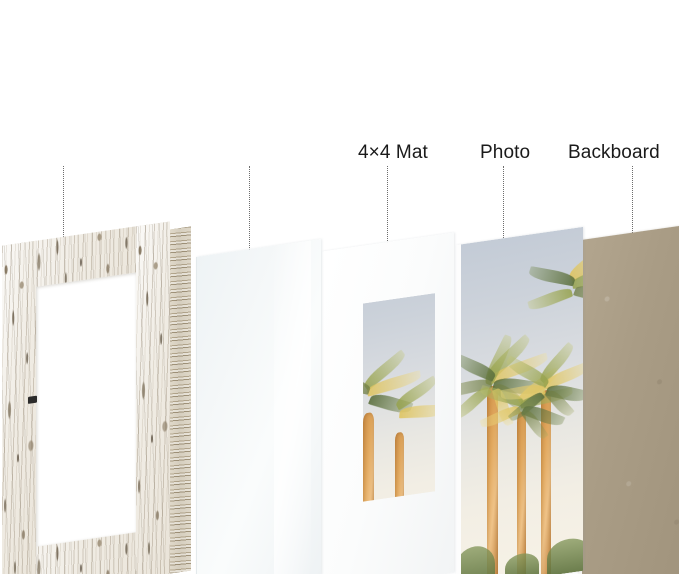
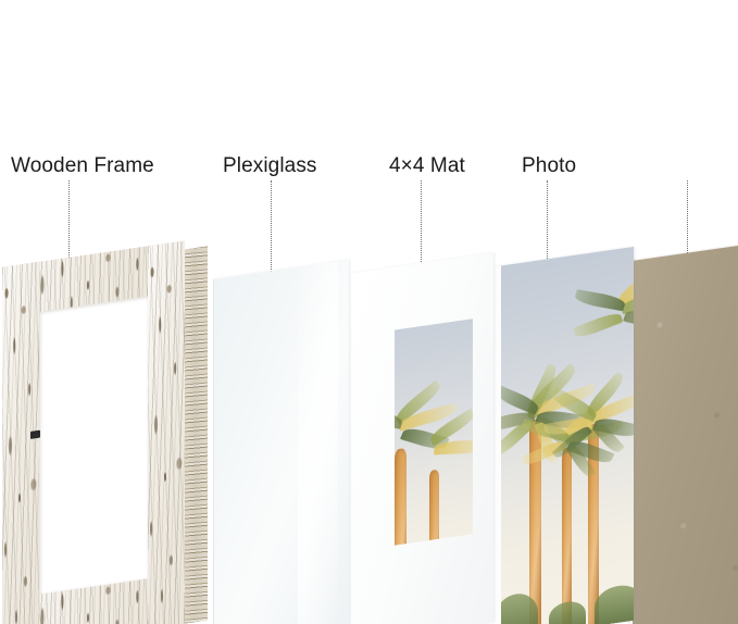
+ Wooden Frame
+ Plexiglass
  4×4 Mat
  Photo
- Backboard
